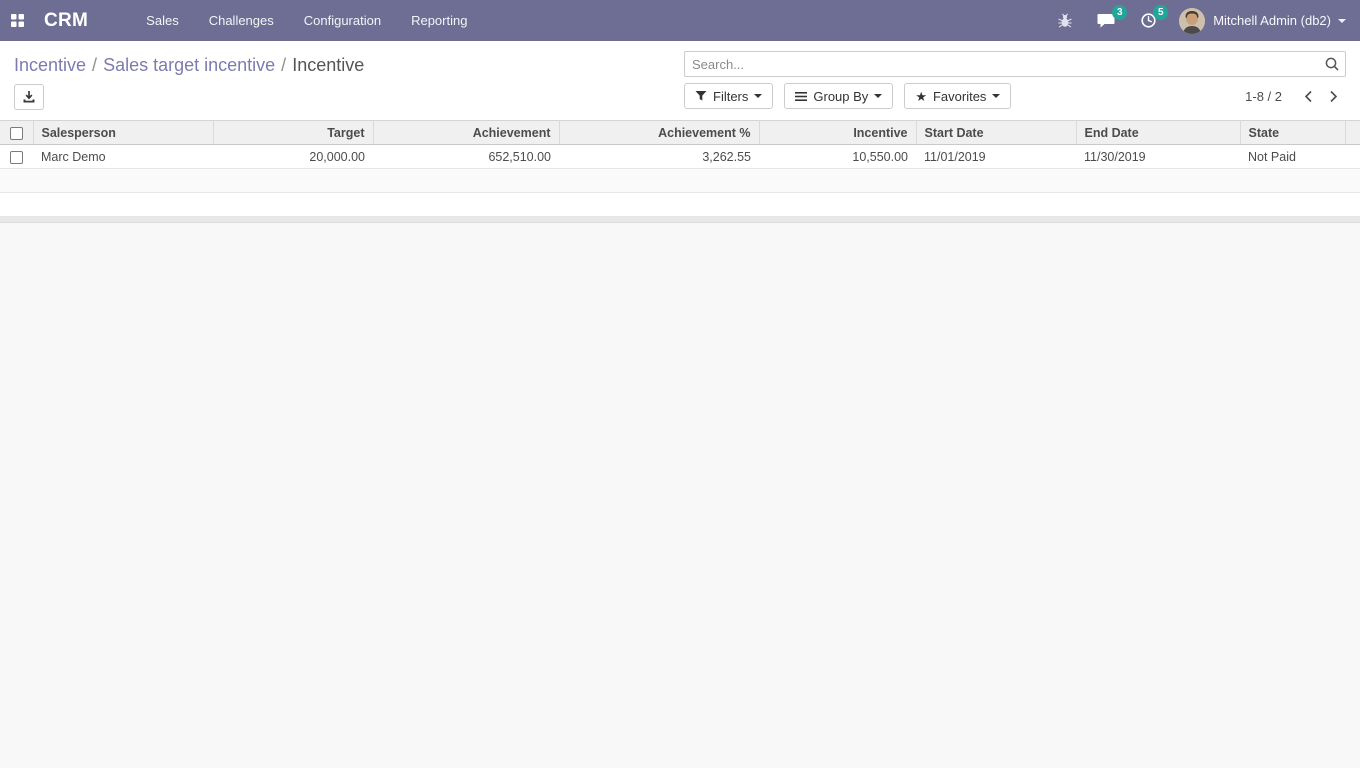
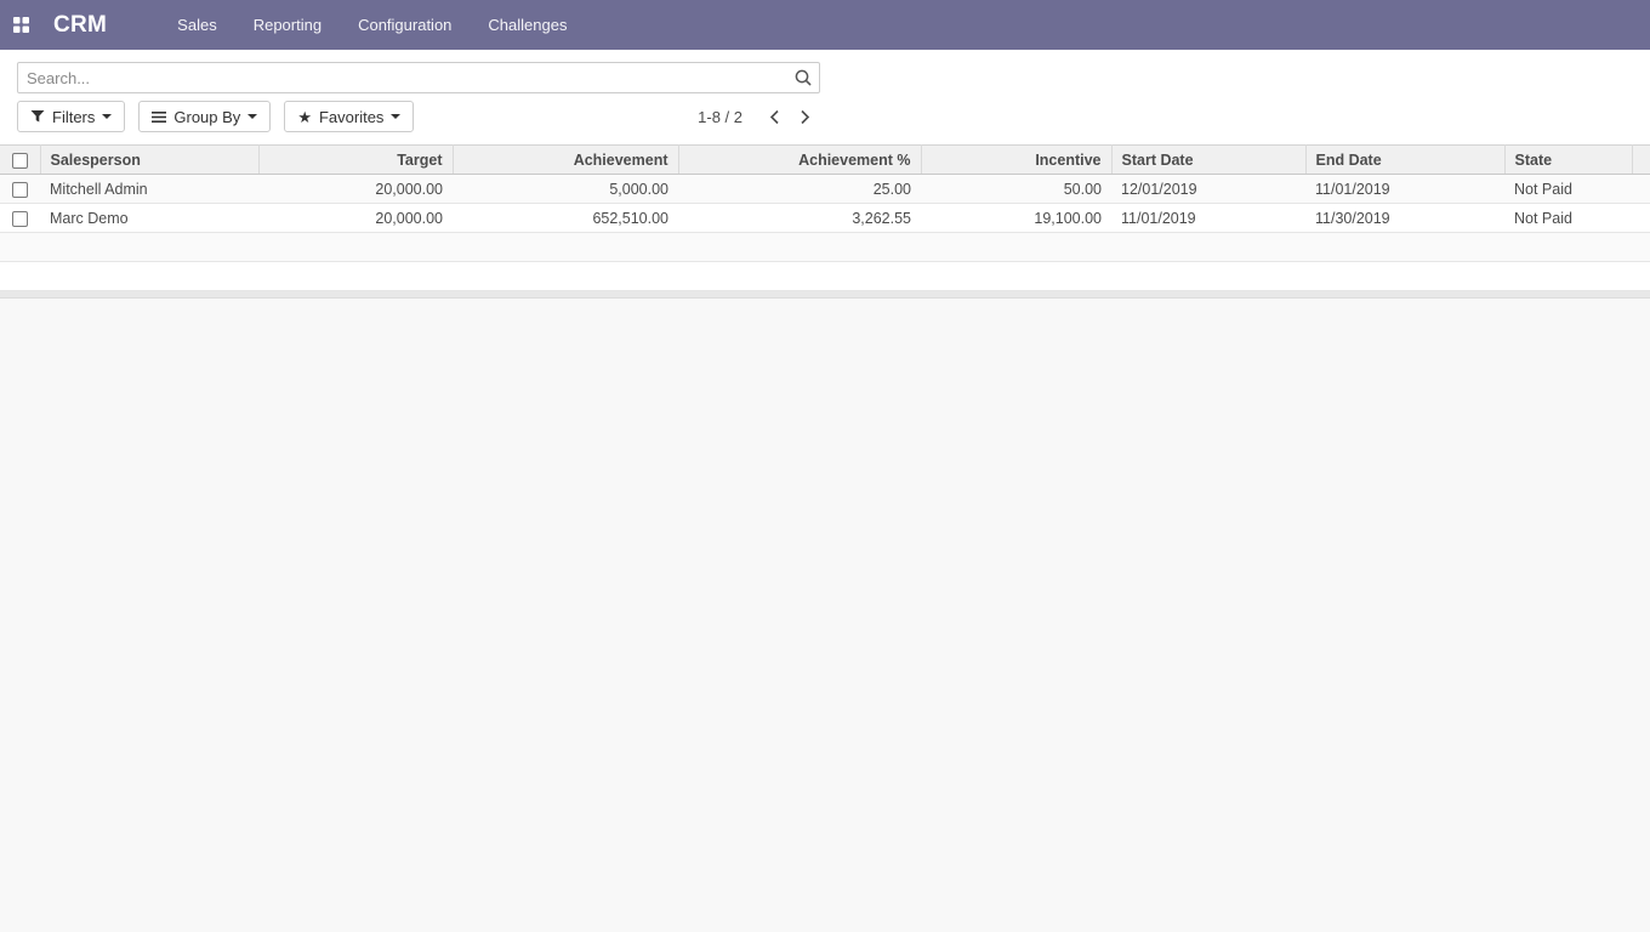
  CRM
  Sales
- Challenges
+ Reporting
  Configuration
- Reporting
+ Challenges
- 3
- 5
- Mitchell Admin (db2)
- Incentive / Sales target incentive / Incentive
  Search...
  Filters
  Group By
  ★
  Favorites
  1-8 / 2
  	Salesperson	Target	Achievement	Achievement %	Incentive	Start Date	End Date	State
+ 	Mitchell Admin	20,000.00	5,000.00	25.00	50.00	12/01/2019	11/01/2019	Not Paid
- 	Marc Demo	20,000.00	652,510.00	3,262.55	10,550.00	11/01/2019	11/30/2019	Not Paid
+ 	Marc Demo	20,000.00	652,510.00	3,262.55	19,100.00	11/01/2019	11/30/2019	Not Paid
